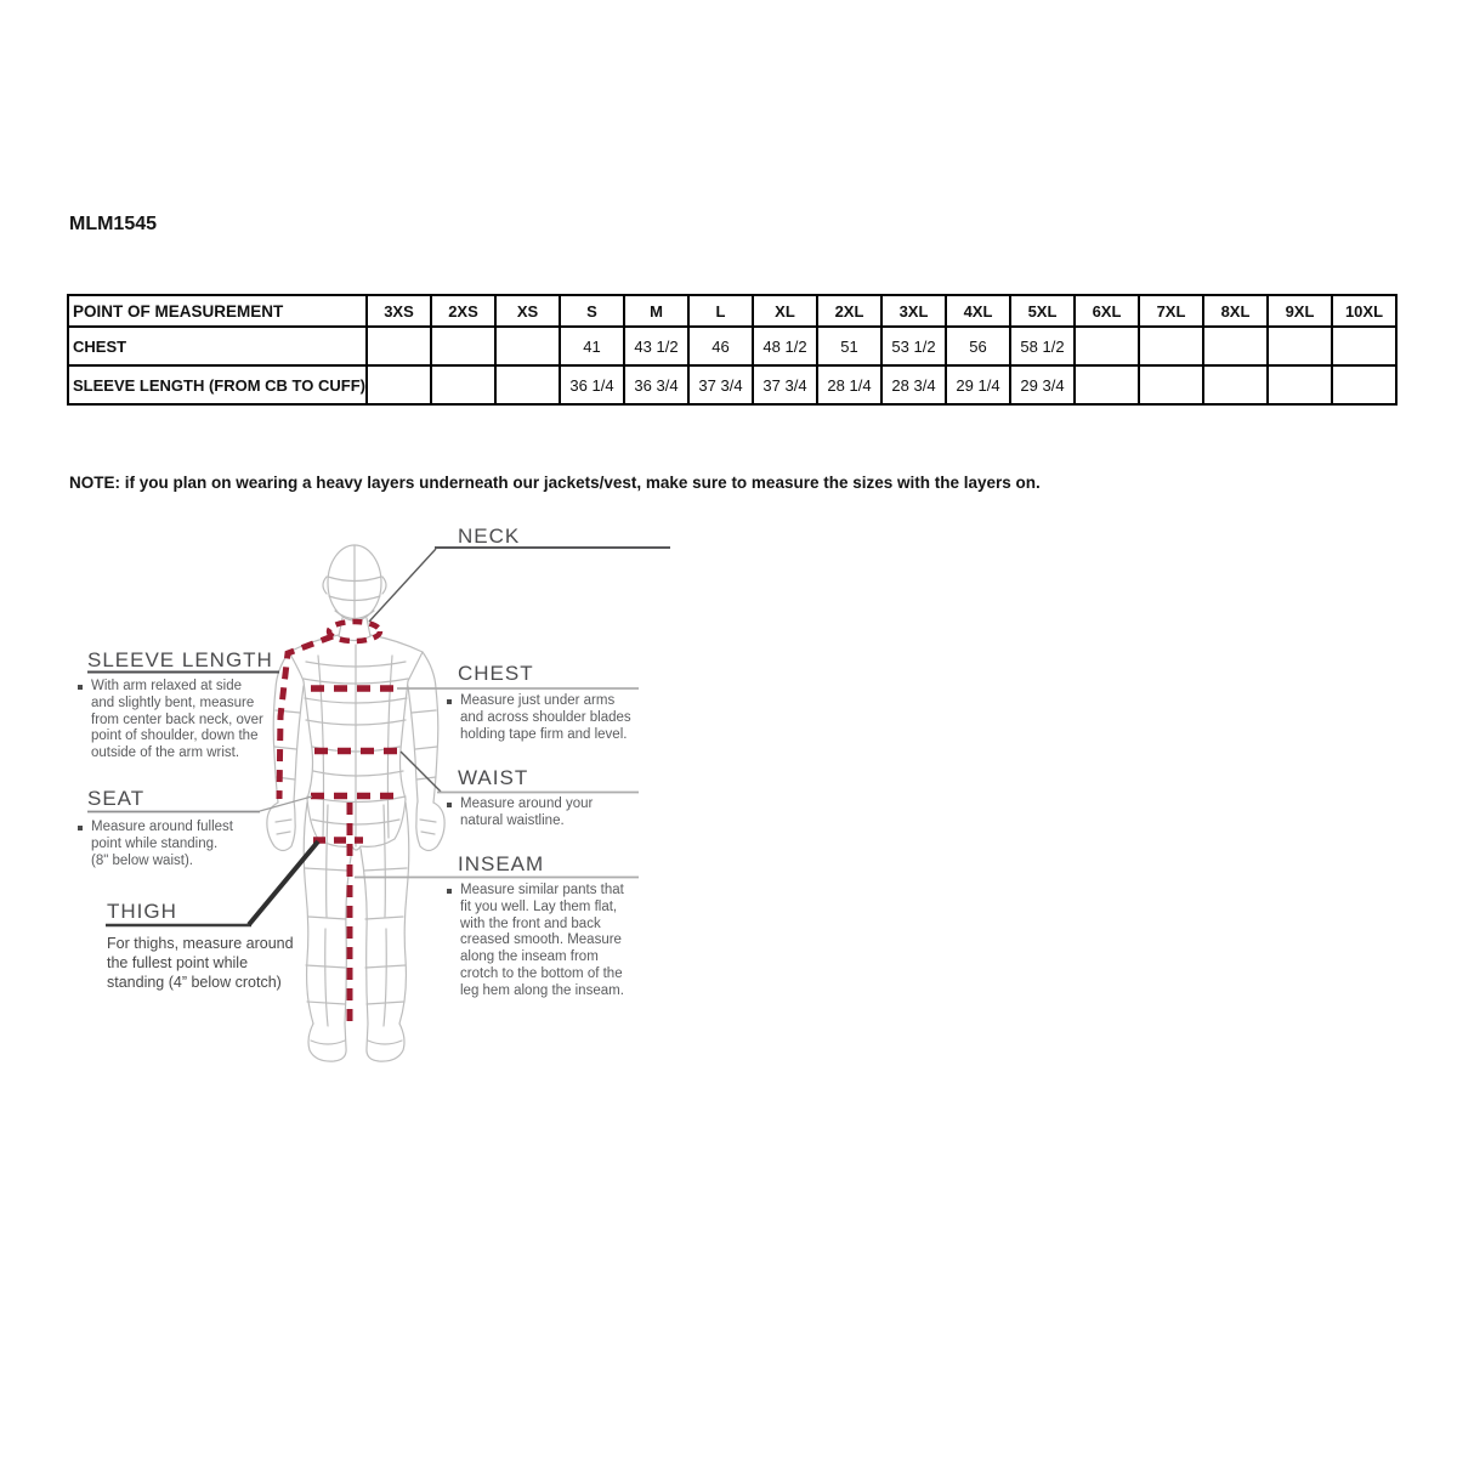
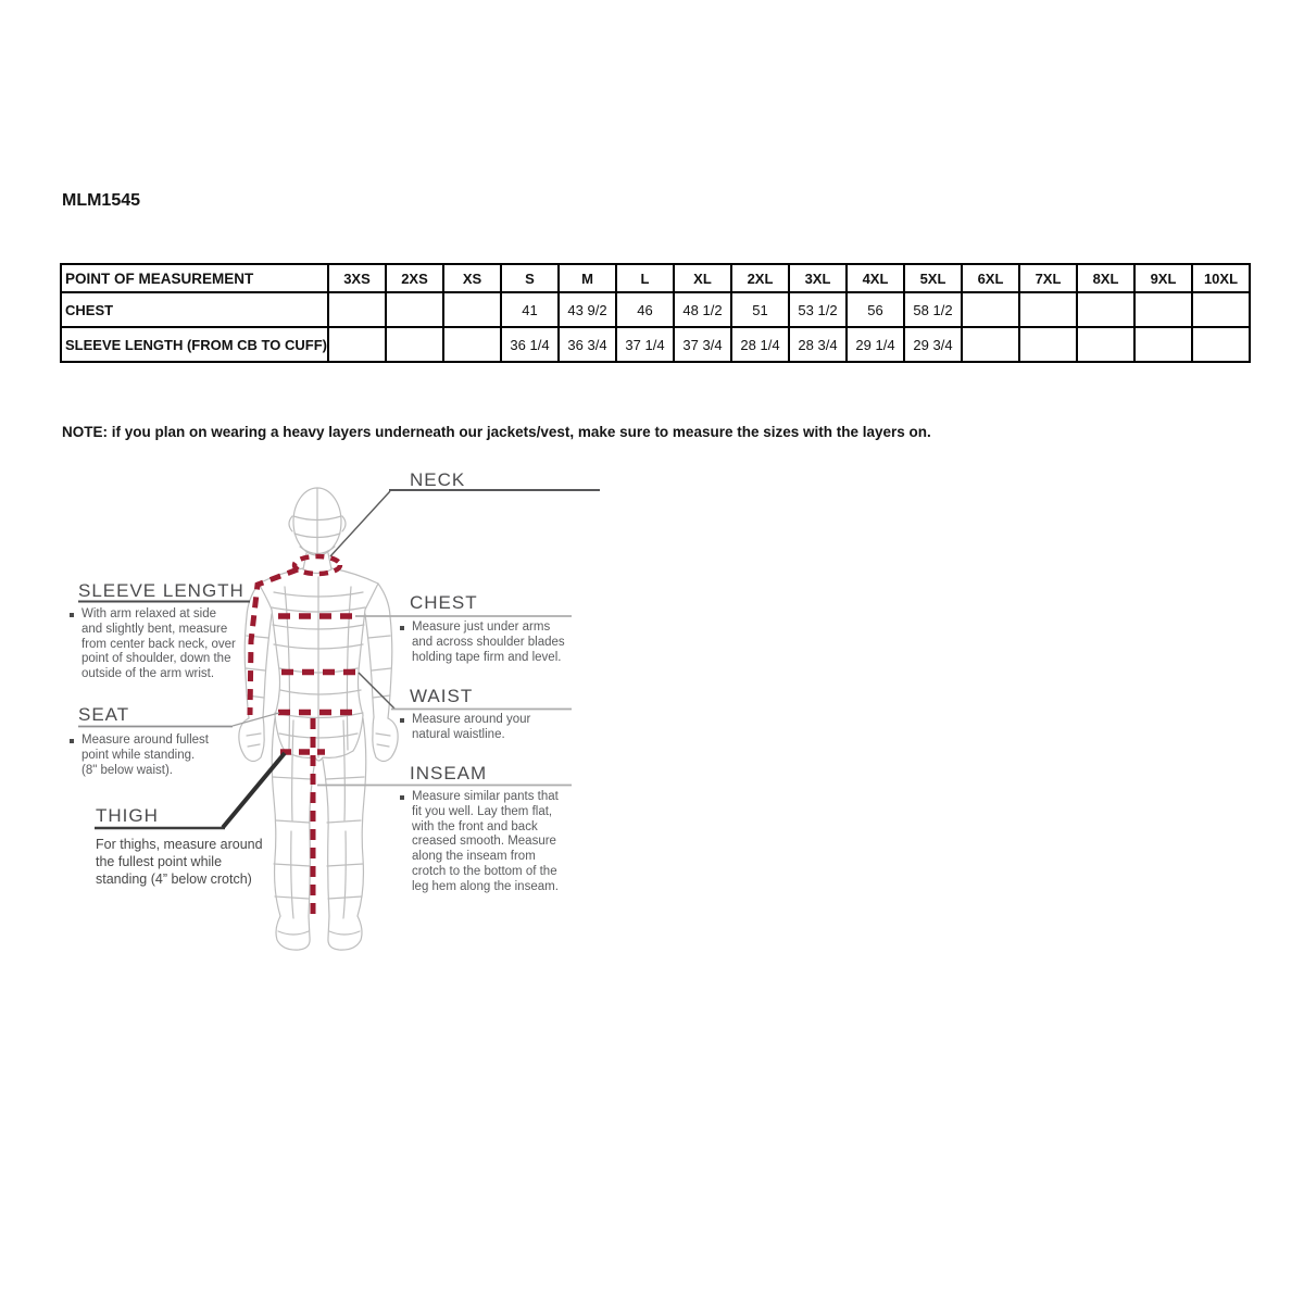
  MLM1545
  POINT OF MEASUREMENT	3XS	2XS	XS	S	M	L	XL	2XL	3XL	4XL	5XL	6XL	7XL	8XL	9XL	10XL
- CHEST				41	43 1/2	46	48 1/2	51	53 1/2	56	58 1/2
+ CHEST				41	43 9/2	46	48 1/2	51	53 1/2	56	58 1/2
- SLEEVE LENGTH (FROM CB TO CUFF)				36 1/4	36 3/4	37 3/4	37 3/4	28 1/4	28 3/4	29 1/4	29 3/4
+ SLEEVE LENGTH (FROM CB TO CUFF)				36 1/4	36 3/4	37 1/4	37 3/4	28 1/4	28 3/4	29 1/4	29 3/4
  NOTE: if you plan on wearing a heavy layers underneath our jackets/vest, make sure to measure the sizes with the layers on.
  NECK
  CHEST
  Measure just under arms
  and across shoulder blades
  holding tape firm and level.
  WAIST
  Measure around your
  natural waistline.
  INSEAM
  Measure similar pants that
  fit you well. Lay them flat,
  with the front and back
  creased smooth. Measure
  along the inseam from
  crotch to the bottom of the
  leg hem along the inseam.
  SLEEVE LENGTH
  With arm relaxed at side
  and slightly bent, measure
  from center back neck, over
  point of shoulder, down the
  outside of the arm wrist.
  SEAT
  Measure around fullest
  point while standing.
  (8" below waist).
  THIGH
  For thighs, measure around
  the fullest point while
  standing (4” below crotch)
